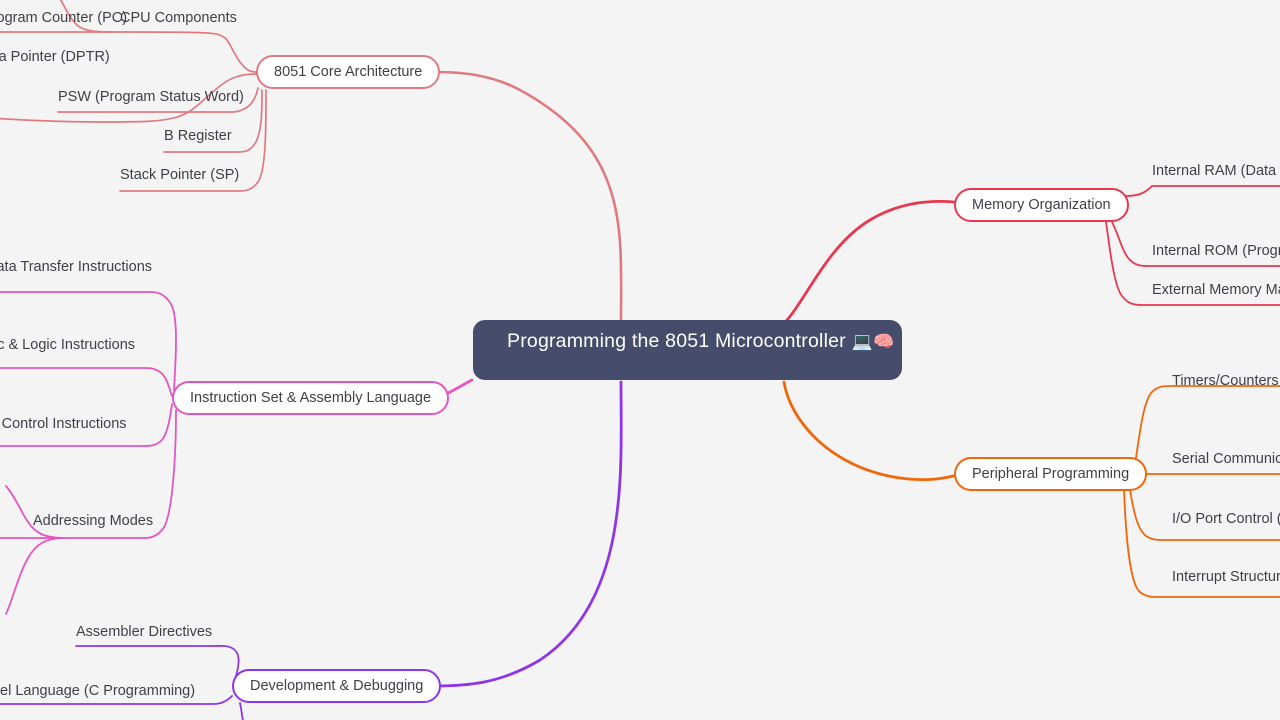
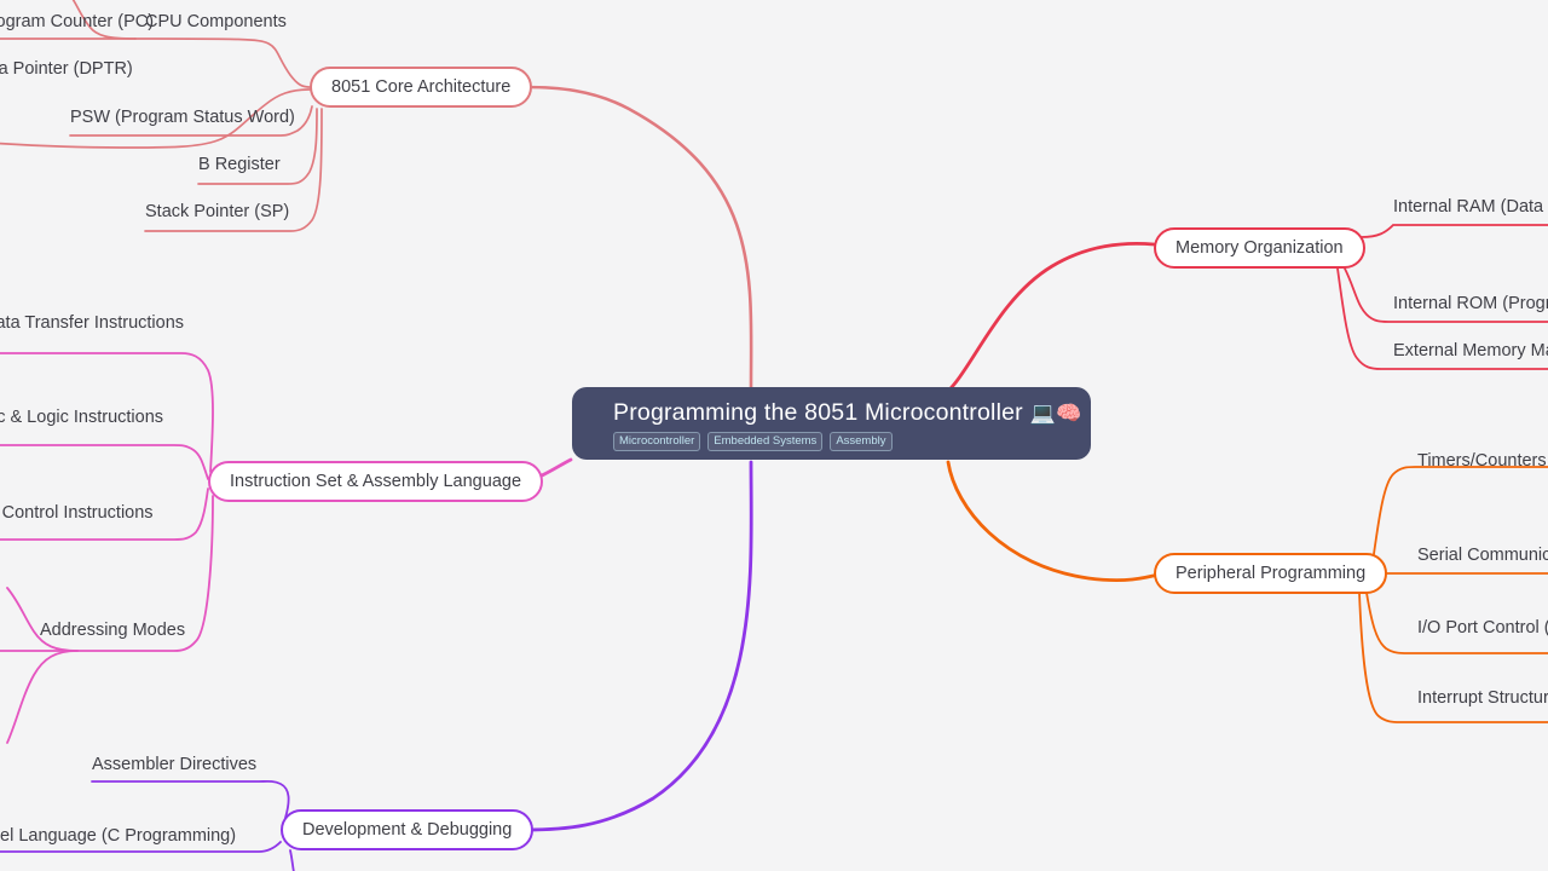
  Programming the 8051 Microcontroller
  💻🧠
+ Microcontroller
+ Embedded Systems
+ Assembly
  8051 Core Architecture
  Memory Organization
  Peripheral Programming
  Instruction Set & Assembly Language
  Development & Debugging
  ogram Counter (PC)
  CPU Components
  a Pointer (DPTR)
  PSW (Program Status Word)
  B Register
  Stack Pointer (SP)
  Internal RAM (Data
  Internal ROM (Prog
  External Memory M
  Timers/Counters
  Serial Communic
  I/O Port Control (
  Interrupt Structur
  ata Transfer Instructions
  Control Instructions
  Addressing Modes
  Assembler Directives
  el Language (C Programming)
